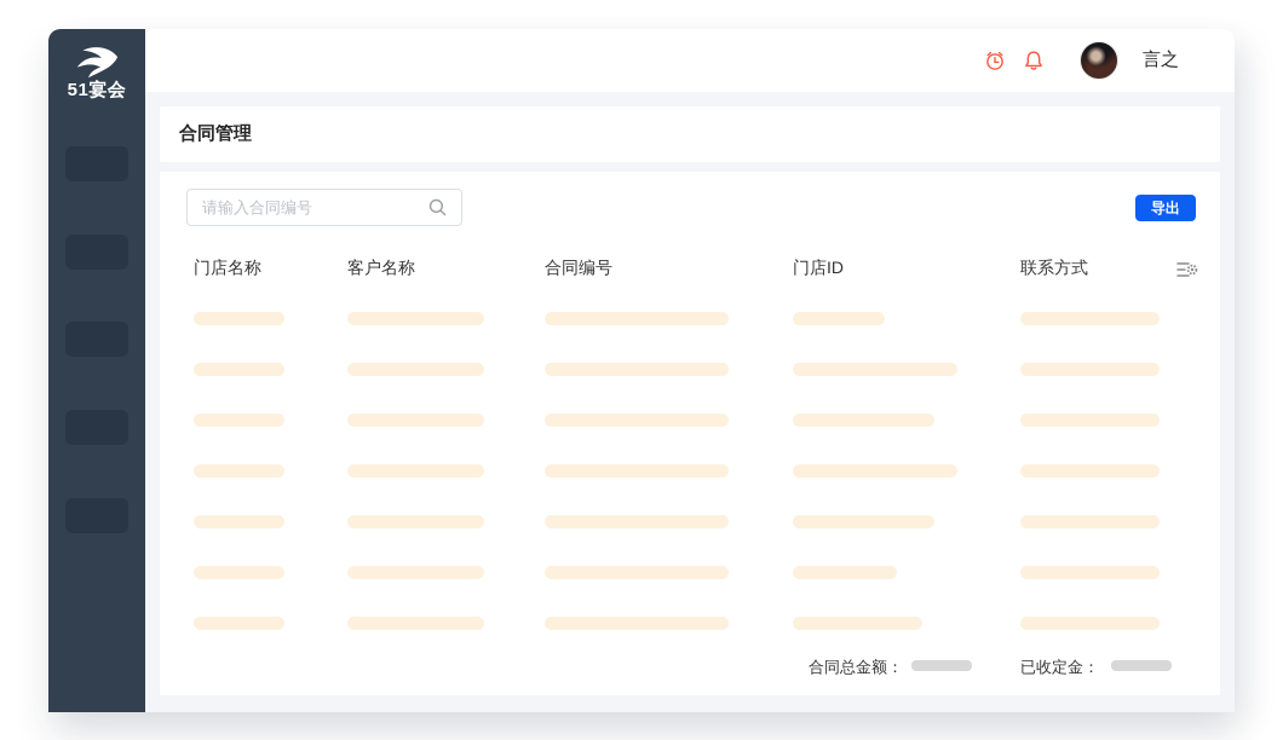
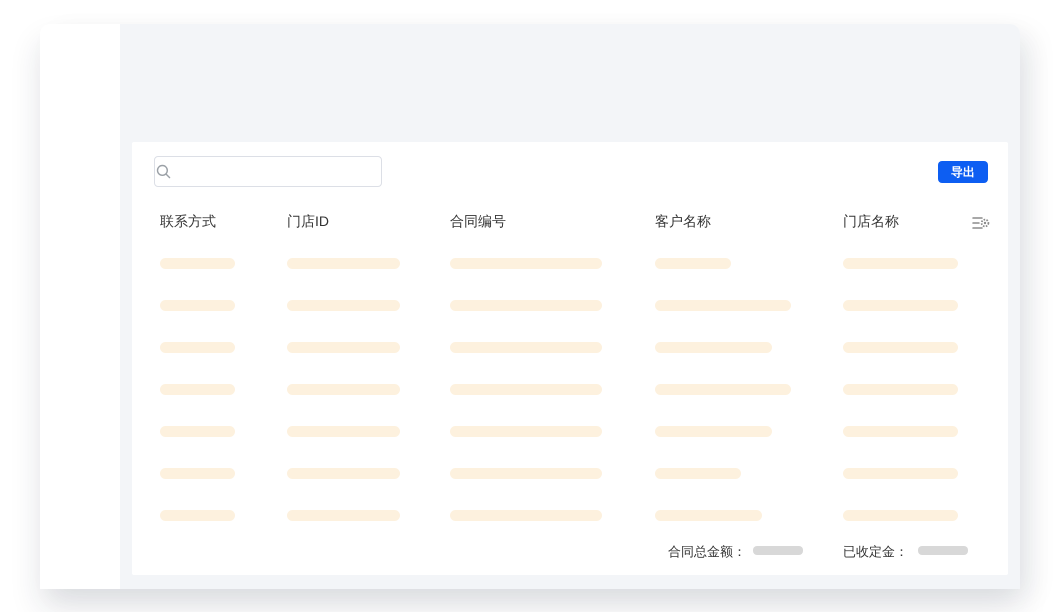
- 51宴会
- 言之
- 合同管理
- 请输入合同编号
  导出
- 门店名称
+ 联系方式
- 客户名称
+ 门店ID
  合同编号
- 门店ID
+ 客户名称
- 联系方式
+ 门店名称
  合同总金额：
  已收定金：
